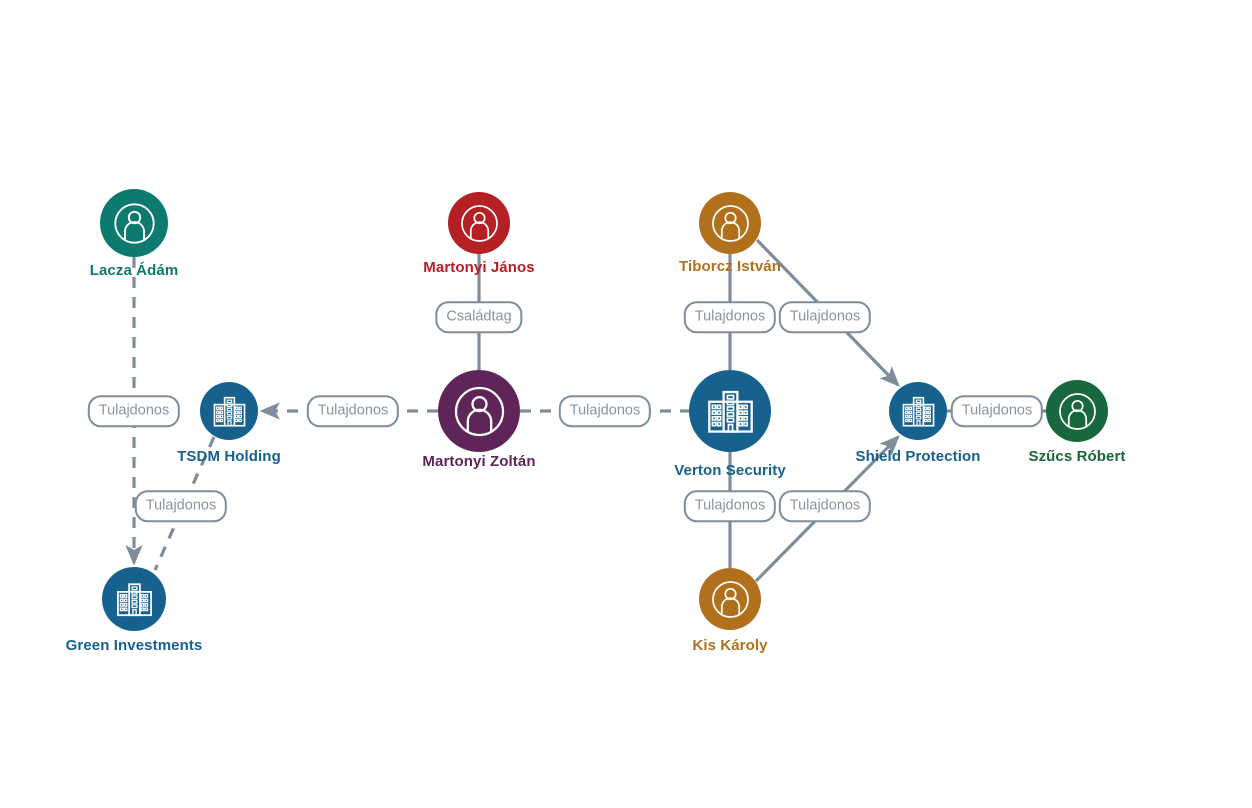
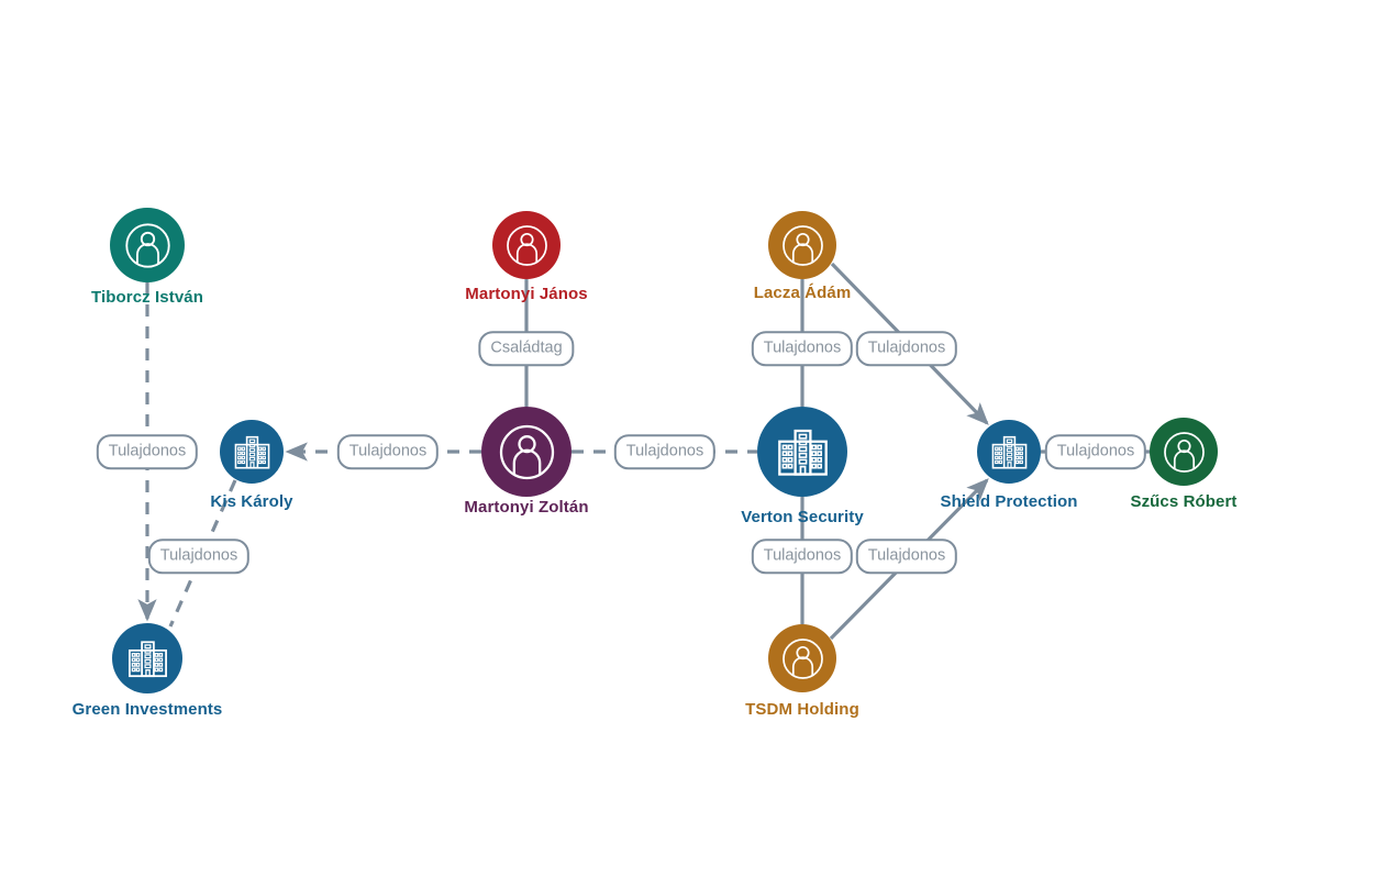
- Lacza Ádám
+ Tiborcz István
  Martonyi János
- Tiborcz István
+ Lacza Ádám
- TSDM Holding
+ Kis Károly
  Martonyi Zoltán
  Verton Security
  Shield Protection
  Szűcs Róbert
  Green Investments
- Kis Károly
+ TSDM Holding
  Tulajdonos
  Tulajdonos
  Tulajdonos
  Családtag
  Tulajdonos
  Tulajdonos
  Tulajdonos
  Tulajdonos
  Tulajdonos
  Tulajdonos
